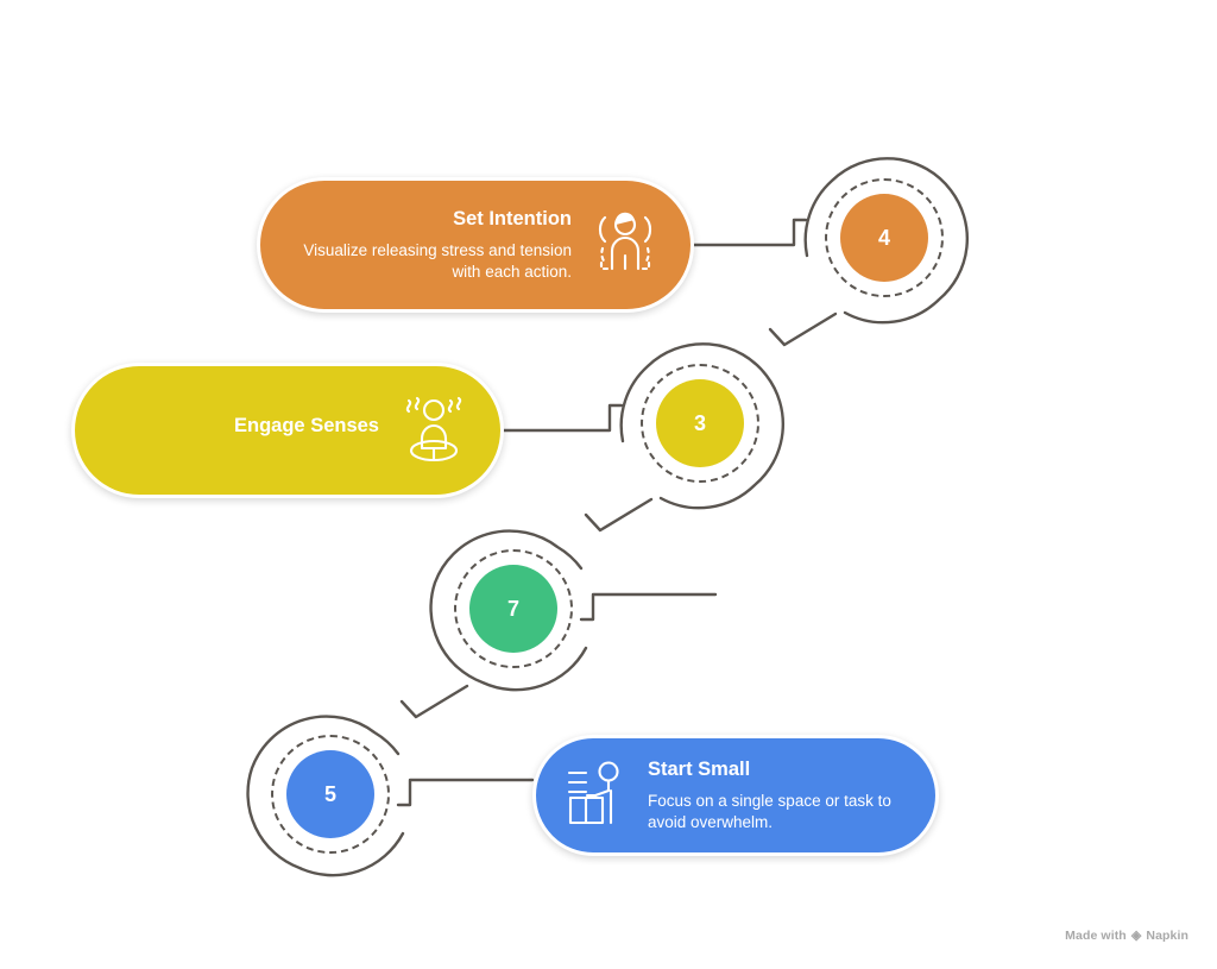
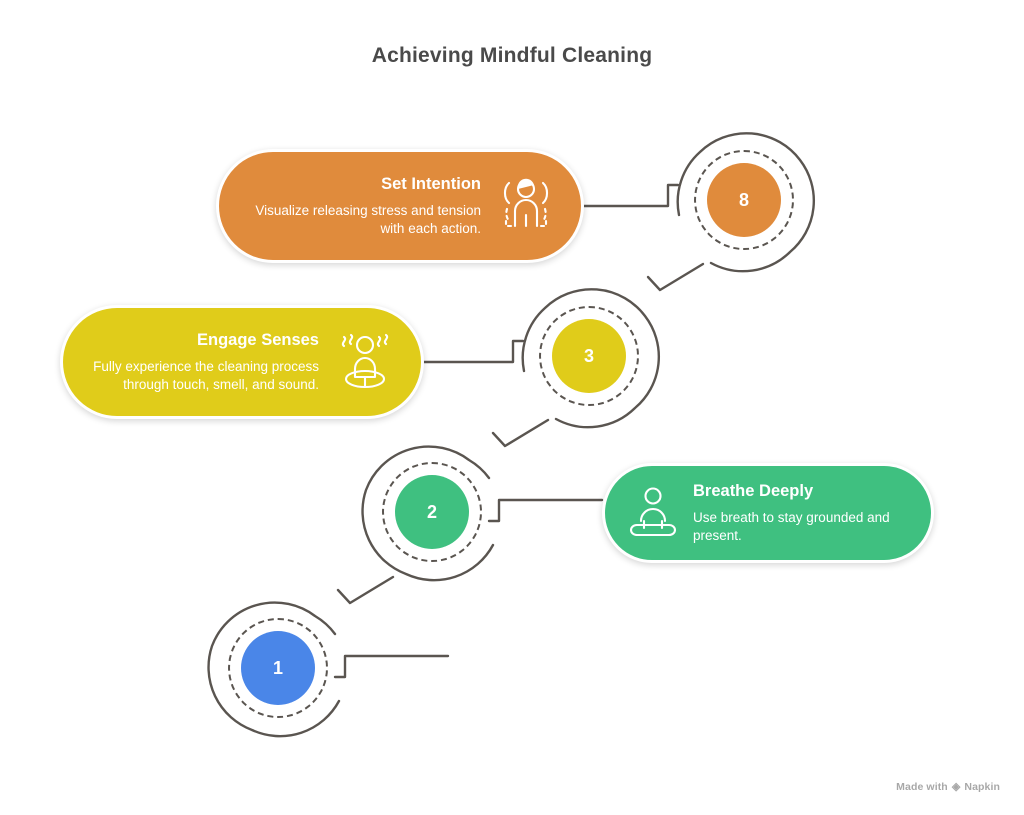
+ Achieving Mindful Cleaning
  Set Intention
  Visualize releasing stress and tension with each action.
- 4
+ 8
  Engage Senses
+ Fully experience the cleaning process through touch, smell, and sound.
  3
+ Breathe Deeply
+ Use breath to stay grounded and present.
- 7
+ 2
- Start Small
- Focus on a single space or task to avoid overwhelm.
- 5
+ 1
  Made with
  ◈
  Napkin
